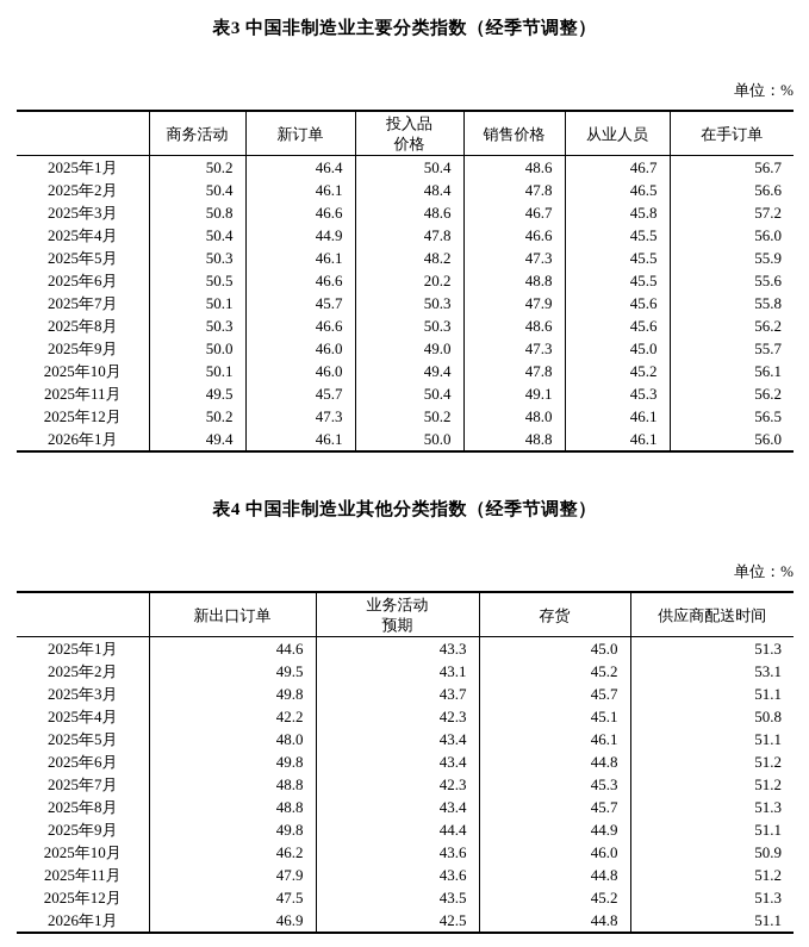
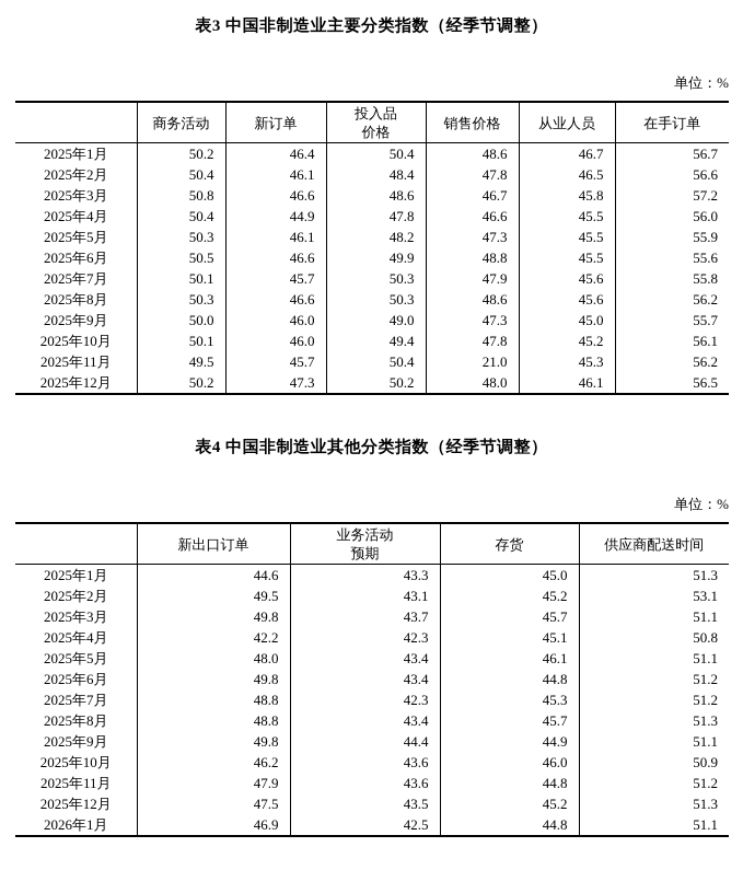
  表3 中国非制造业主要分类指数（经季节调整）
  单位：%
  	商务活动	新订单	投入品 价格	销售价格	从业人员	在手订单
  2025年1月	50.2	46.4	50.4	48.6	46.7	56.7
  2025年2月	50.4	46.1	48.4	47.8	46.5	56.6
  2025年3月	50.8	46.6	48.6	46.7	45.8	57.2
  2025年4月	50.4	44.9	47.8	46.6	45.5	56.0
  2025年5月	50.3	46.1	48.2	47.3	45.5	55.9
- 2025年6月	50.5	46.6	20.2	48.8	45.5	55.6
+ 2025年6月	50.5	46.6	49.9	48.8	45.5	55.6
  2025年7月	50.1	45.7	50.3	47.9	45.6	55.8
  2025年8月	50.3	46.6	50.3	48.6	45.6	56.2
  2025年9月	50.0	46.0	49.0	47.3	45.0	55.7
  2025年10月	50.1	46.0	49.4	47.8	45.2	56.1
- 2025年11月	49.5	45.7	50.4	49.1	45.3	56.2
+ 2025年11月	49.5	45.7	50.4	21.0	45.3	56.2
  2025年12月	50.2	47.3	50.2	48.0	46.1	56.5
- 2026年1月	49.4	46.1	50.0	48.8	46.1	56.0
  表4 中国非制造业其他分类指数（经季节调整）
  单位：%
  	新出口订单	业务活动 预期	存货	供应商配送时间
  2025年1月	44.6	43.3	45.0	51.3
  2025年2月	49.5	43.1	45.2	53.1
  2025年3月	49.8	43.7	45.7	51.1
  2025年4月	42.2	42.3	45.1	50.8
  2025年5月	48.0	43.4	46.1	51.1
  2025年6月	49.8	43.4	44.8	51.2
  2025年7月	48.8	42.3	45.3	51.2
  2025年8月	48.8	43.4	45.7	51.3
  2025年9月	49.8	44.4	44.9	51.1
  2025年10月	46.2	43.6	46.0	50.9
  2025年11月	47.9	43.6	44.8	51.2
  2025年12月	47.5	43.5	45.2	51.3
  2026年1月	46.9	42.5	44.8	51.1
